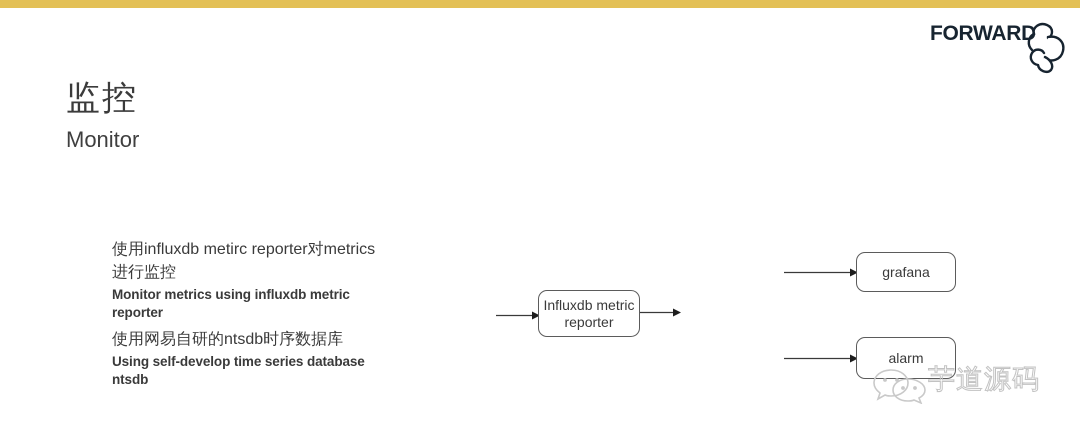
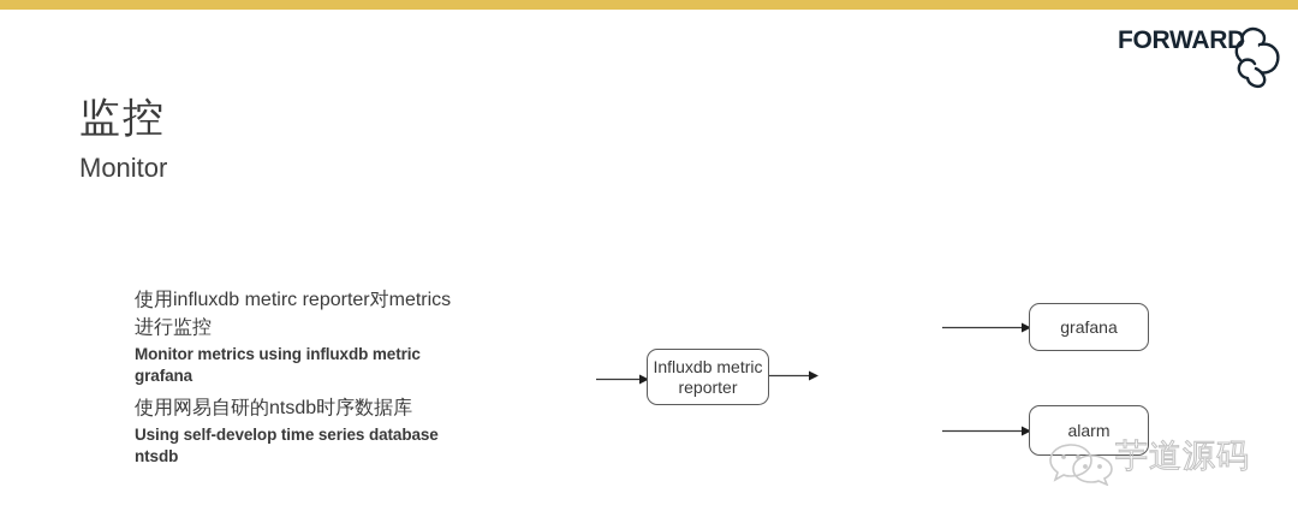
  FORWARD
  监控
  Monitor
  使用influxdb metirc reporter对metrics进行监控
- Monitor metrics using influxdb metric reporter
+ Monitor metrics using influxdb metric grafana
  使用网易自研的ntsdb时序数据库
  Using self-develop time series database ntsdb
  Influxdb metric reporter
  grafana
  alarm
  芋道源码
